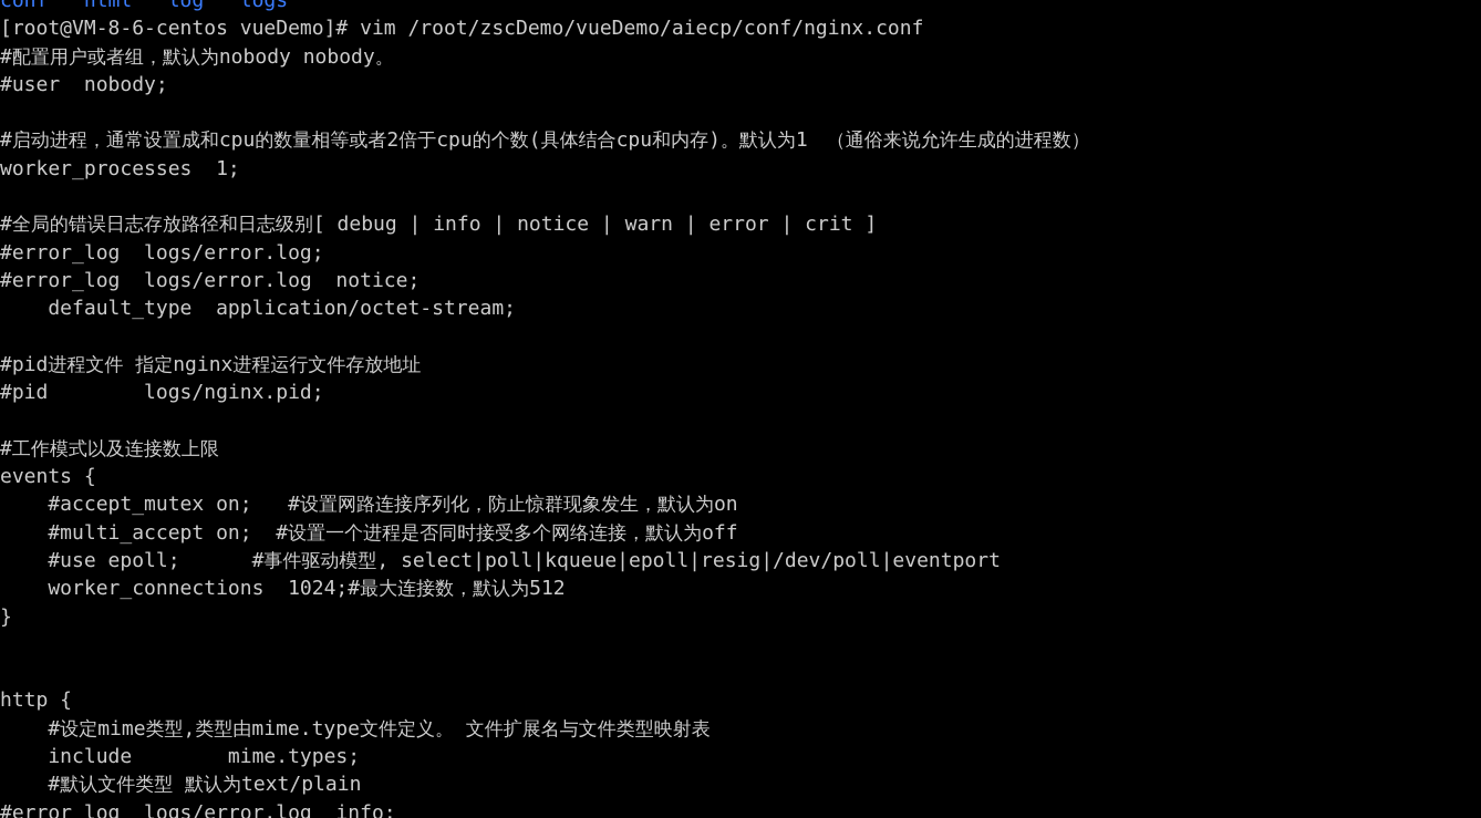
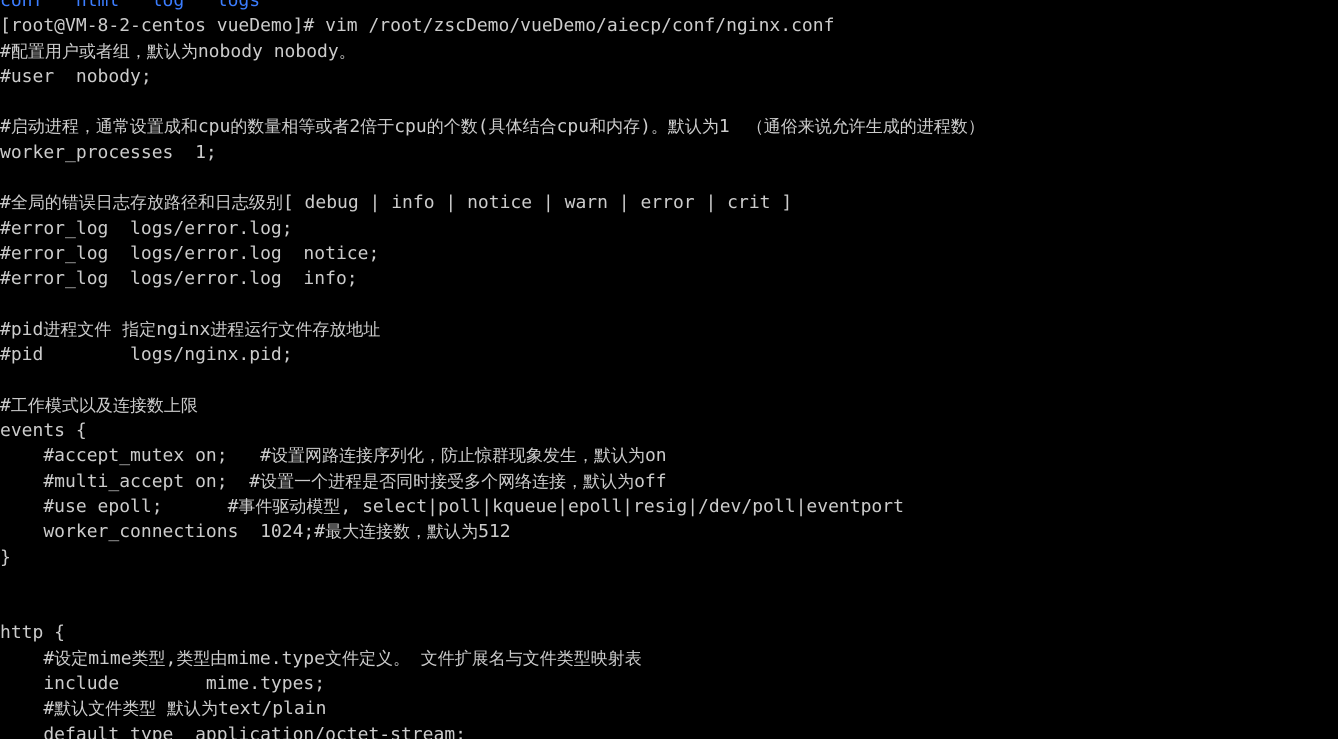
  conf html log logs
- [root@VM-8-6-centos vueDemo]# vim /root/zscDemo/vueDemo/aiecp/conf/nginx.conf
+ [root@VM-8-2-centos vueDemo]# vim /root/zscDemo/vueDemo/aiecp/conf/nginx.conf
  #配置用户或者组，默认为nobody nobody。
  #user nobody;
  #启动进程，通常设置成和cpu的数量相等或者2倍于cpu的个数(具体结合cpu和内存)。默认为1 （通俗来说允许生成的进程数）
  worker_processes 1;
  #全局的错误日志存放路径和日志级别[ debug | info | notice | warn | error | crit ]
  #error_log logs/error.log;
  #error_log logs/error.log notice;
- default_type application/octet-stream;
+ #error_log logs/error.log info;
  #pid进程文件 指定nginx进程运行文件存放地址
  #pid logs/nginx.pid;
  #工作模式以及连接数上限
  events {
  #accept_mutex on; #设置网路连接序列化，防止惊群现象发生，默认为on
  #multi_accept on; #设置一个进程是否同时接受多个网络连接，默认为off
  #use epoll; #事件驱动模型, select|poll|kqueue|epoll|resig|/dev/poll|eventport
  worker_connections 1024;#最大连接数，默认为512
  }
  http {
  #设定mime类型,类型由mime.type文件定义。 文件扩展名与文件类型映射表
  include mime.types;
  #默认文件类型 默认为text/plain
- #error_log logs/error.log info;
+ default_type application/octet-stream;
